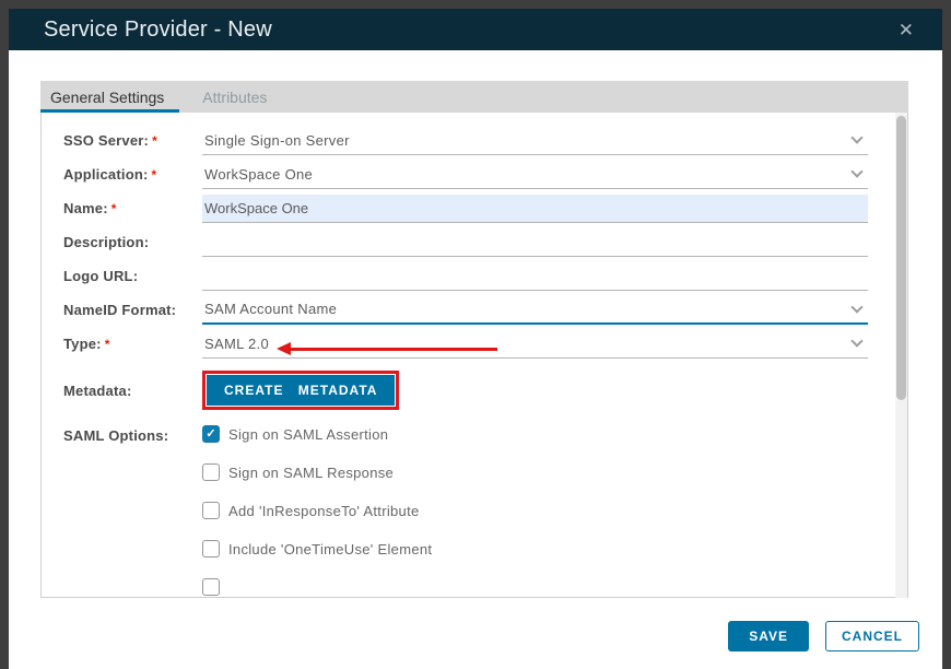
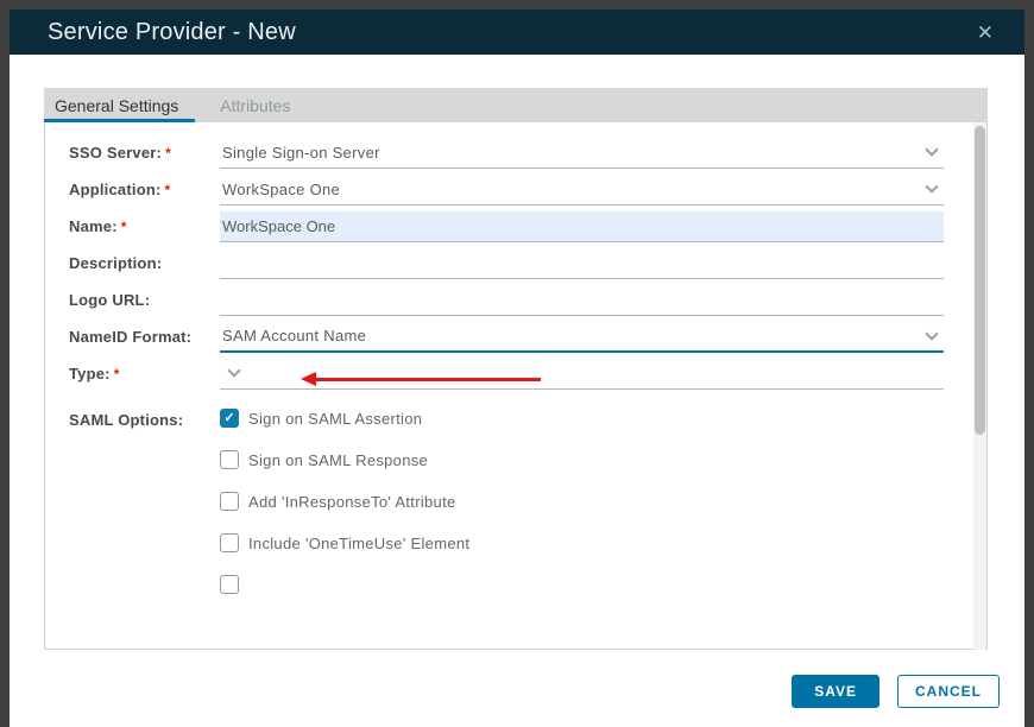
  Service Provider - New
  ✕
  General Settings
  Attributes
  SSO Server: *
  Single Sign-on Server
  Application: *
  WorkSpace One
  Name: *
  WorkSpace One
  Description:
  Logo URL:
  NameID Format:
  SAM Account Name
  Type: *
- SAML 2.0
- Metadata:
- CREATE METADATA
  SAML Options:
  ✓
  Sign on SAML Assertion
  Sign on SAML Response
  Add 'InResponseTo' Attribute
  Include 'OneTimeUse' Element
  SAVE
  CANCEL
